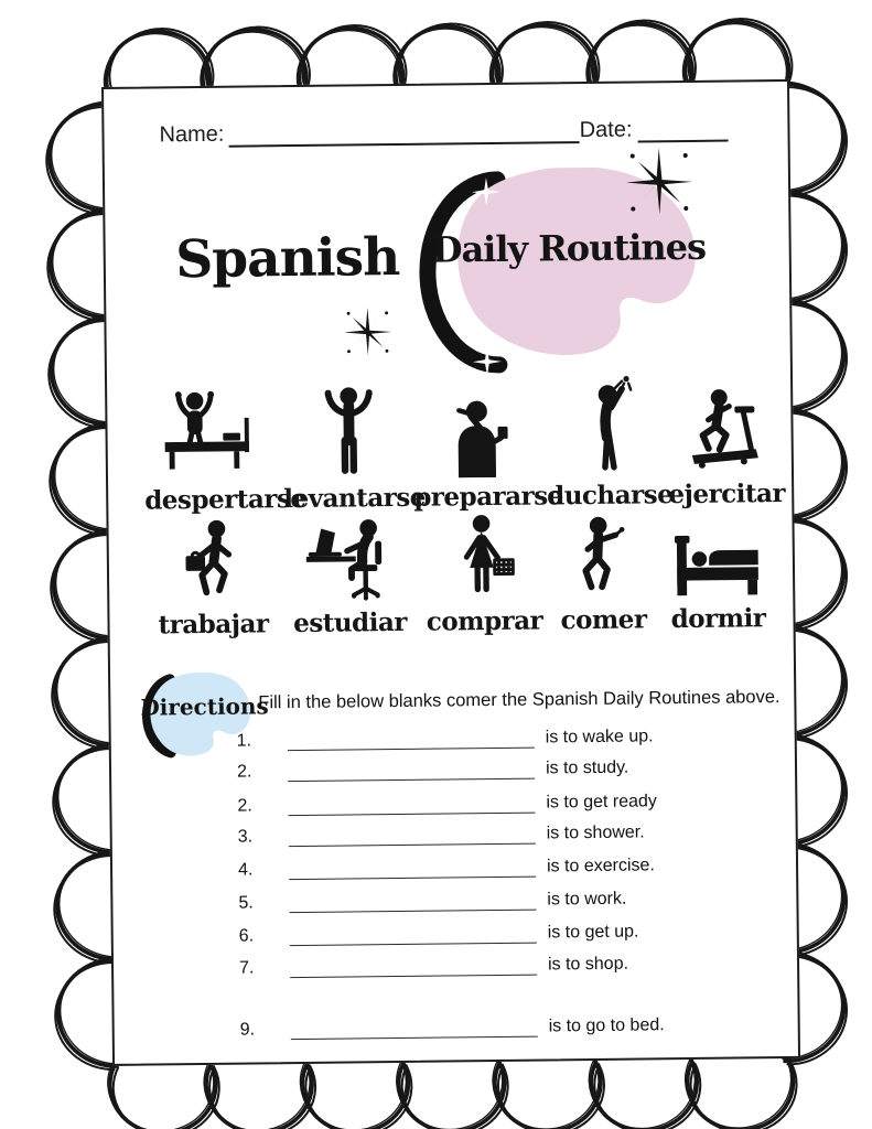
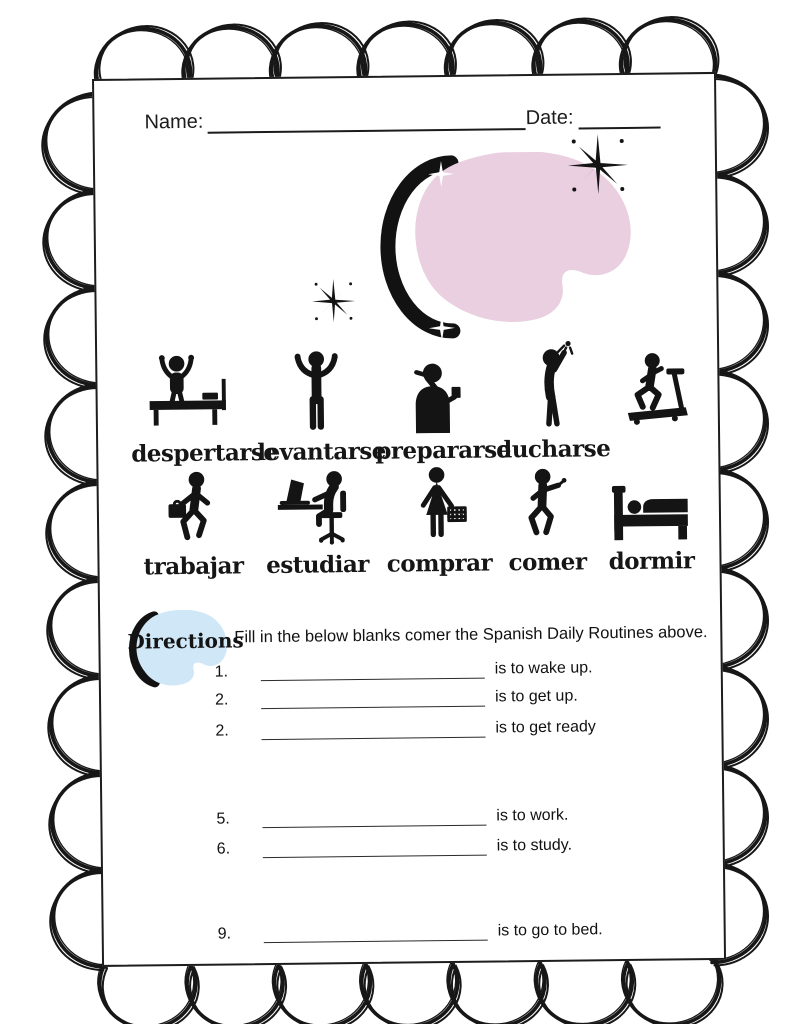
  Name:
  Date:
- Spanish
- Daily Routines
  despertar
  levantars
  preparars
  ducharse
- ejercitar
  trabajar
  estudiar
  comprar
  comer
  dormir
  Direction
  Fill in the below blanks comer the Spanish Daily Routines above.
  1.
  is to wake up.
  2.
- is to study.
+ is to get up.
  2.
  is to get ready
- 3.
- is to shower.
- 4.
- is to exercise.
  5.
  is to work.
  6.
- is to get up.
+ is to study.
- 7.
- is to shop.
  9.
  is to go to bed.
